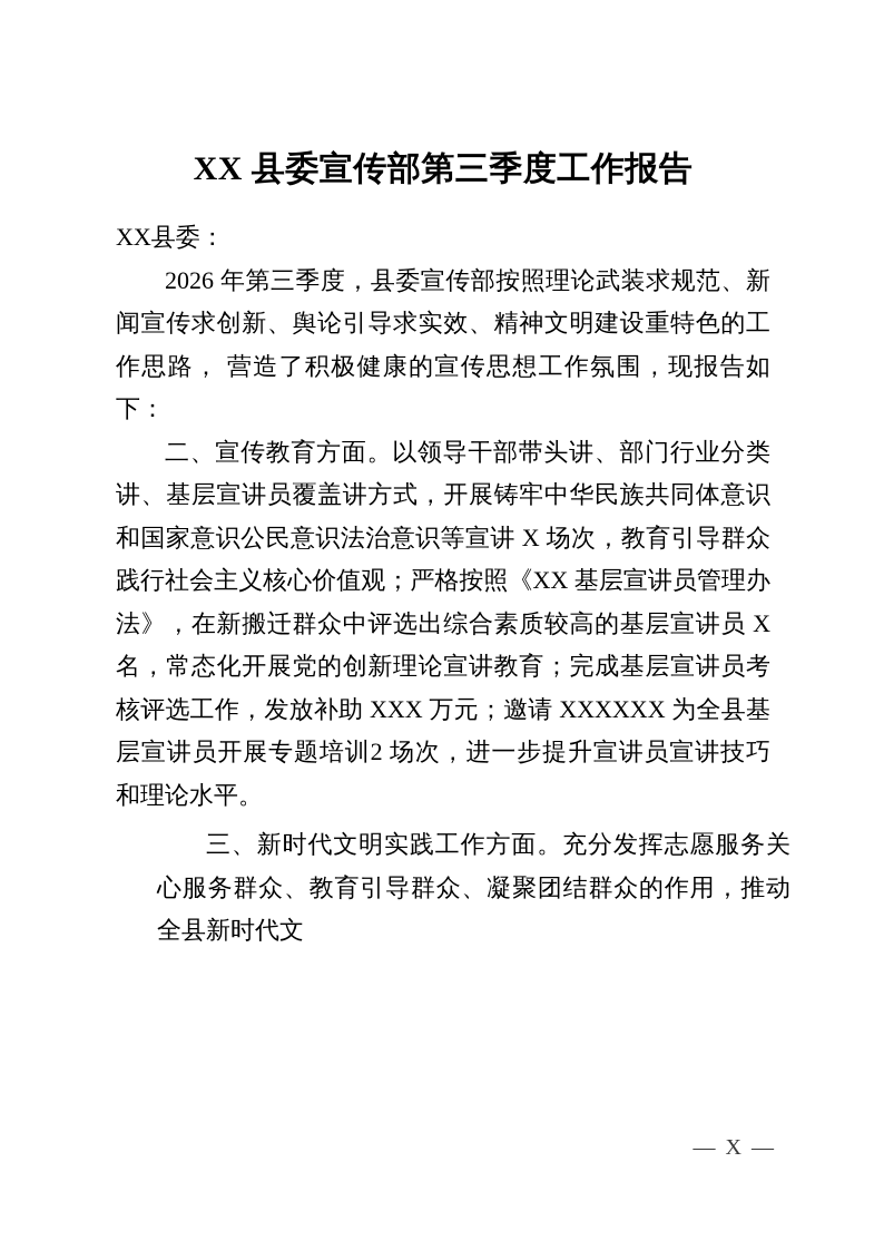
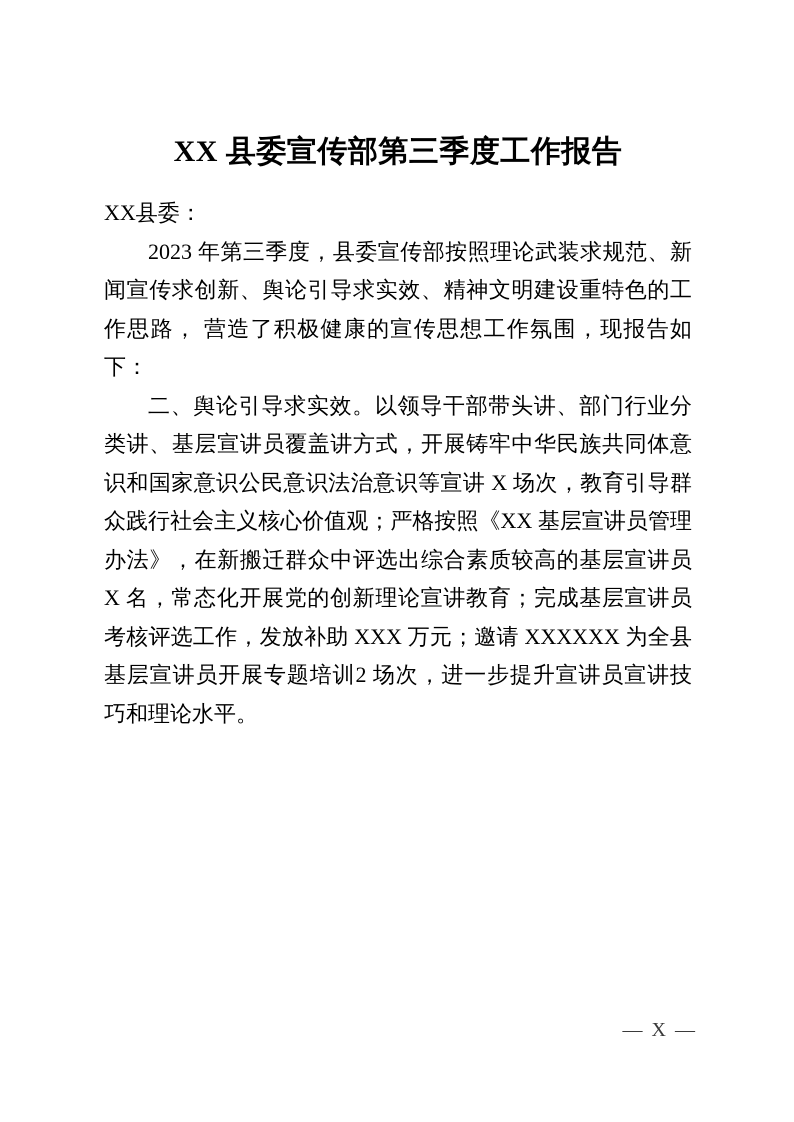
  XX 县委宣传部第三季度工作报告
  XX县委：
- 2026 年第三季度，县委宣传部按照理论武装求规范、新闻宣传求创新、舆论引导求实效、精神文明建设重特色的工作思路， 营造了积极健康的宣传思想工作氛围，现报告如下：
+ 2023 年第三季度，县委宣传部按照理论武装求规范、新闻宣传求创新、舆论引导求实效、精神文明建设重特色的工作思路， 营造了积极健康的宣传思想工作氛围，现报告如下：
- 二、宣传教育方面。以领导干部带头讲、部门行业分类讲、基层宣讲员覆盖讲方式，开展铸牢中华民族共同体意识和国家意识公民意识法治意识等宣讲 X 场次，教育引导群众践行社会主义核心价值观；严格按照《XX 基层宣讲员管理办法》，在新搬迁群众中评选出综合素质较高的基层宣讲员 X 名，常态化开展党的创新理论宣讲教育；完成基层宣讲员考核评选工作，发放补助 XXX 万元；邀请 XXXXXX 为全县基层宣讲员开展专题培训2 场次，进一步提升宣讲员宣讲技巧和理论水平。
+ 二、舆论引导求实效。以领导干部带头讲、部门行业分类讲、基层宣讲员覆盖讲方式，开展铸牢中华民族共同体意识和国家意识公民意识法治意识等宣讲 X 场次，教育引导群众践行社会主义核心价值观；严格按照《XX 基层宣讲员管理办法》，在新搬迁群众中评选出综合素质较高的基层宣讲员 X 名，常态化开展党的创新理论宣讲教育；完成基层宣讲员考核评选工作，发放补助 XXX 万元；邀请 XXXXXX 为全县基层宣讲员开展专题培训2 场次，进一步提升宣讲员宣讲技巧和理论水平。
- 三、新时代文明实践工作方面。充分发挥志愿服务关心服务群众、教育引导群众、凝聚团结群众的作用，推动全县新时代文
  — X —
